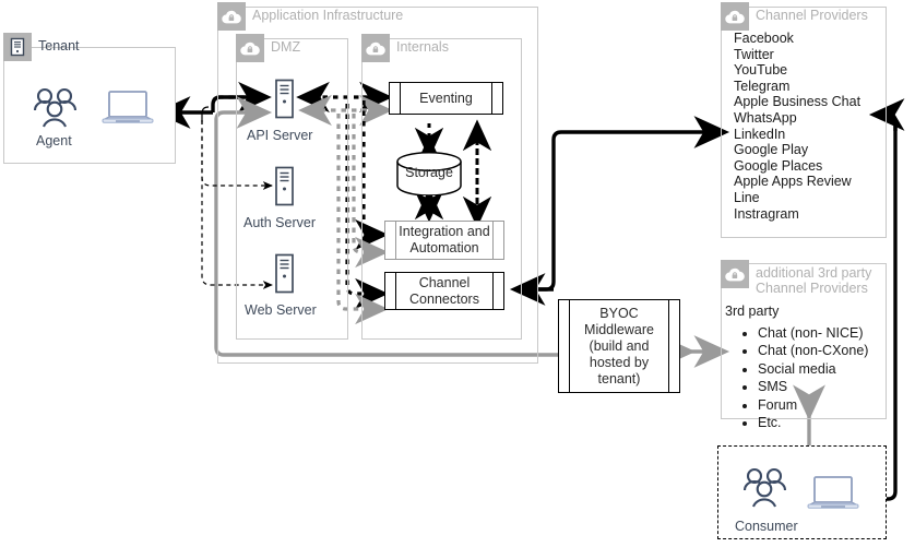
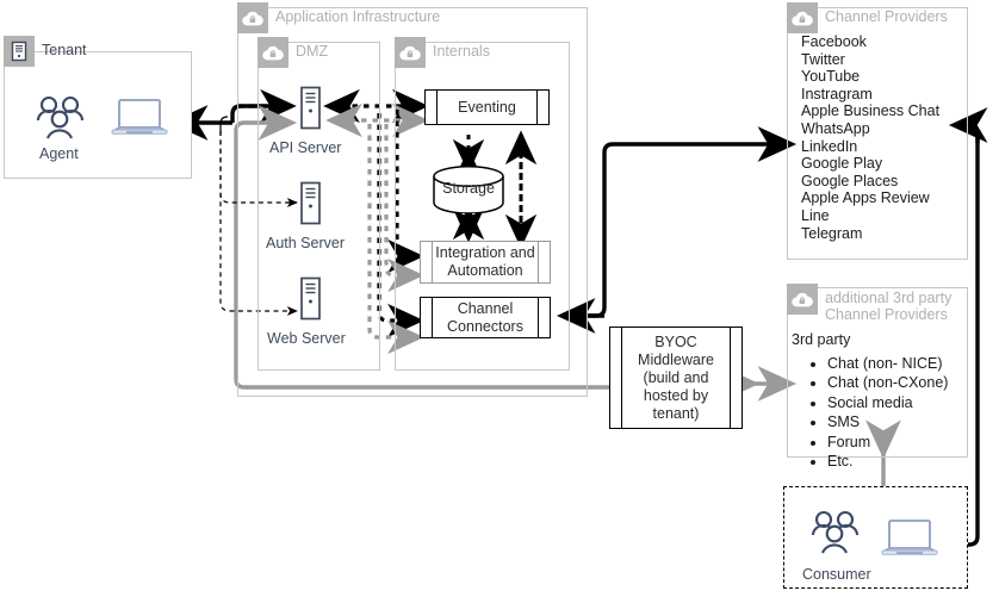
  Tenant
  Agent
  Application Infrastructure
  DMZ
  API Server
  Auth Server
  Web Server
  Internals
  Eventing
  Storage
  Integration and Automation
  Channel Connectors
  BYOC Middleware (build and hosted by tenant)
  Channel Providers
  Facebook
  Twitter
  YouTube
- Telegram
+ Instragram
  Apple Business Chat
  WhatsApp
  LinkedIn
  Google Play
  Google Places
  Apple Apps Review
  Line
- Instragram
+ Telegram
  additional 3rd party
  Channel Providers
  3rd party
  Chat (non- NICE)
  Chat (non-CXone)
  Social media
  SMS
  Forum
  Etc.
  Consumer
